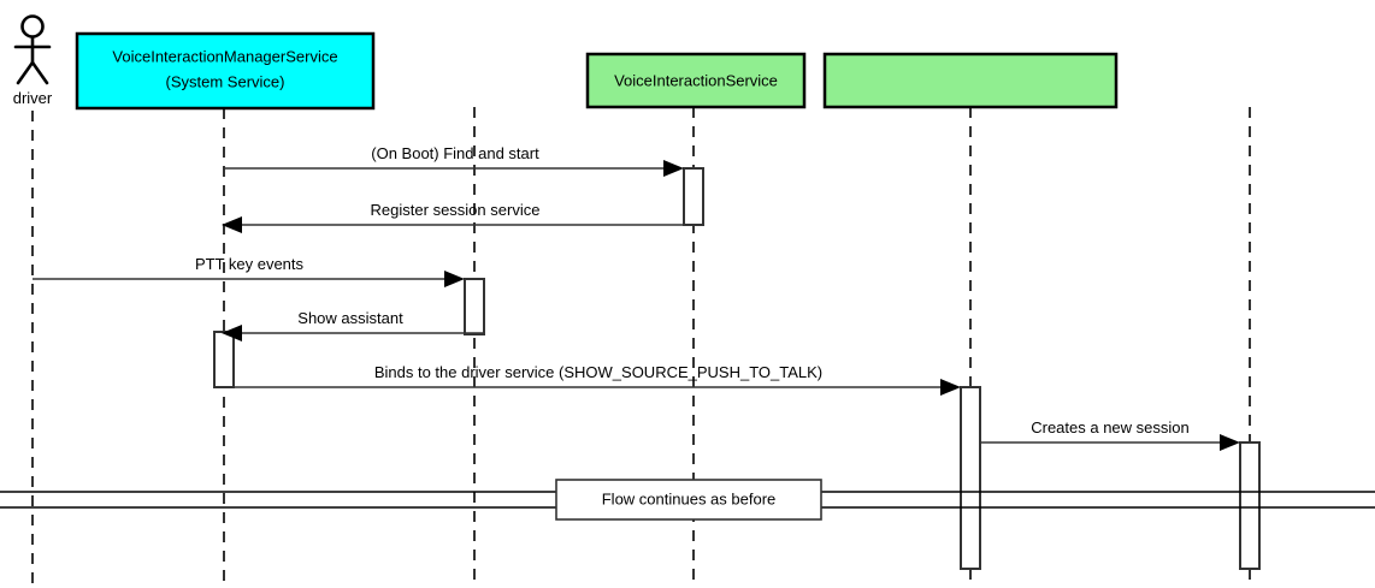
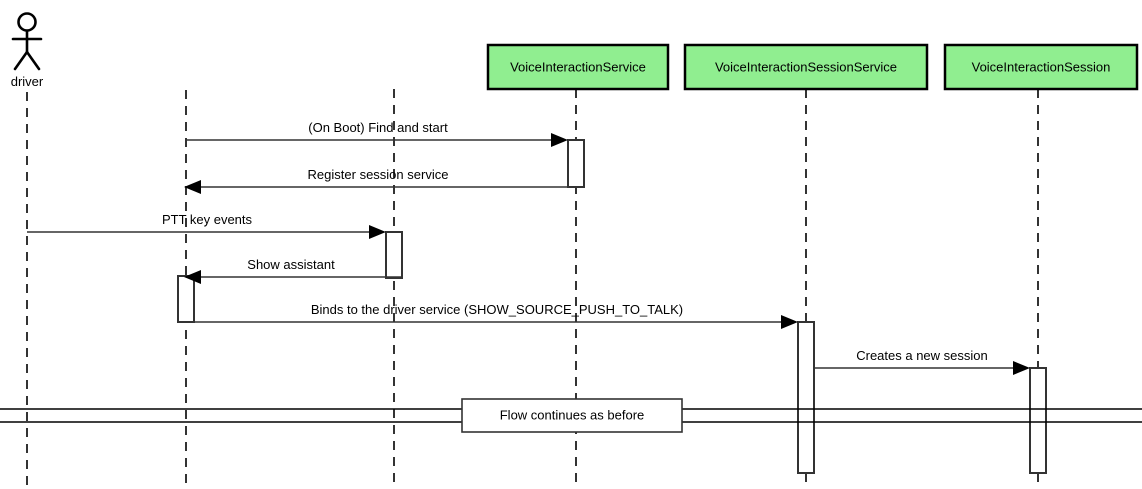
  driver
- VoiceInteractionManagerService
- (System Service)
  VoiceInteractionService
+ VoiceInteractionSessionService
+ VoiceInteractionSession
  (On Boot) Find and start
  Register session service
  PTT key events
  Show assistant
  Binds to the driver service (SHOW_SOURCE_PUSH_TO_TALK)
  Creates a new session
  Flow continues as before
